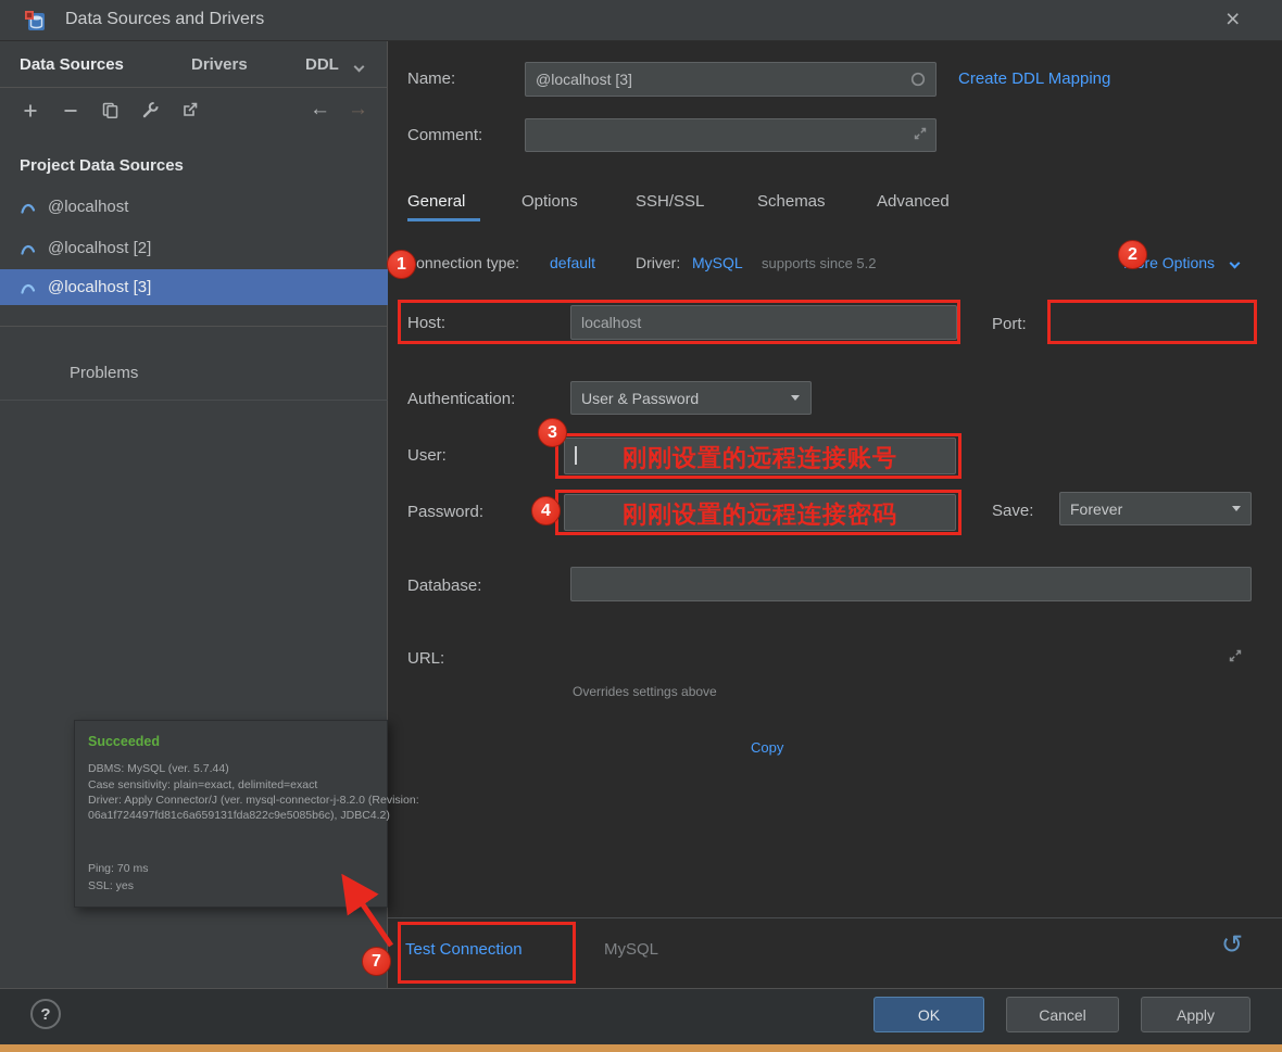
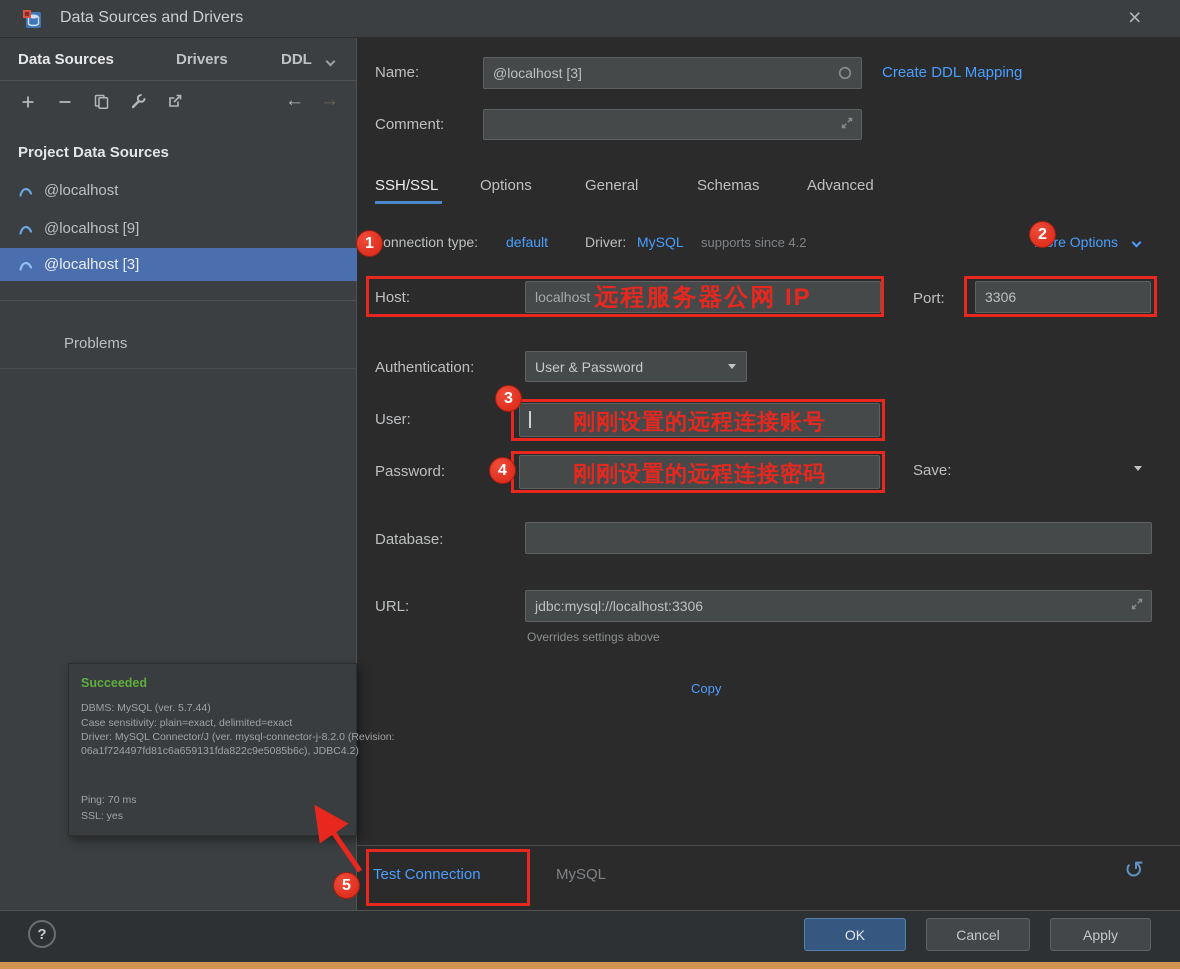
  Data Sources and Drivers
  ×
  Data Sources
  Drivers
  DDL
  ←
  →
  Project Data Sources
  @localhost
- @localhost [2]
+ @localhost [9]
  @localhost [3]
  Problems
  Name:
  @localhost [3]
  Create DDL Mapping
  Comment:
- General
+ SSH/SSL
  Options
- SSH/SSL
+ General
  Schemas
  Advanced
  onnection type:
  default
  Driver:
  MySQL
- supports since 5.2
+ supports since 4.2
  re Options
  Host:
  localhost
  Port:
+ 3306
  Authentication:
  User & Password
  User:
  Password:
  Save:
- Forever
  Database:
  URL:
+ jdbc:mysql://localhost:3306
  Overrides settings above
  Copy
  Succeeded
  DBMS: MySQL (ver. 5.7.44)
  Case sensitivity: plain=exact, delimited=exact
- Driver: Apply Connector/J (ver. mysql-connector-j-8.2.0 (Revision:
+ Driver: MySQL Connector/J (ver. mysql-connector-j-8.2.0 (Revision:
  06a1f724497fd81c6a659131fda822c9e5085b6c), JDBC4.2)
  Ping: 70 ms
  SSL: yes
  Test Connection
  MySQL
  ↺
  ?
  OK
  Cancel
  Apply
  1
+ 远程服务器公网 IP
  2
  3
  刚刚设置的远程连接账号
  4
  刚刚设置的远程连接密码
- 7
+ 5
